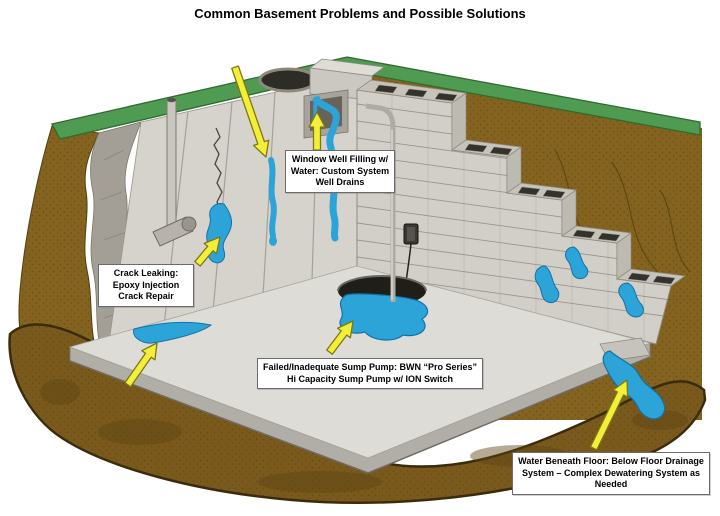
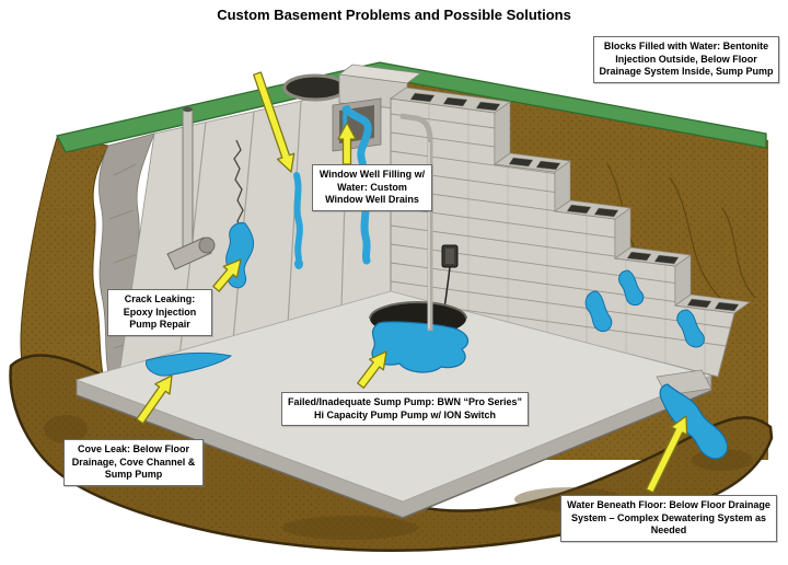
- Common Basement Problems and Possible Solutions
+ Custom Basement Problems and Possible Solutions
+ Blocks Filled with Water: Bentonite Injection Outside, Below Floor Drainage System Inside, Sump Pump
- Window Well Filling w/ Water: Custom System Well Drains
+ Window Well Filling w/ Water: Custom Window Well Drains
- Crack Leaking: Epoxy Injection Crack Repair
+ Crack Leaking: Epoxy Injection Pump Repair
- Failed/Inadequate Sump Pump: BWN “Pro Series” Hi Capacity Sump Pump w/ ION Switch
+ Failed/Inadequate Sump Pump: BWN “Pro Series” Hi Capacity Pump Pump w/ ION Switch
+ Cove Leak: Below Floor Drainage, Cove Channel & Sump Pump
  Water Beneath Floor: Below Floor Drainage System – Complex Dewatering System as Needed
